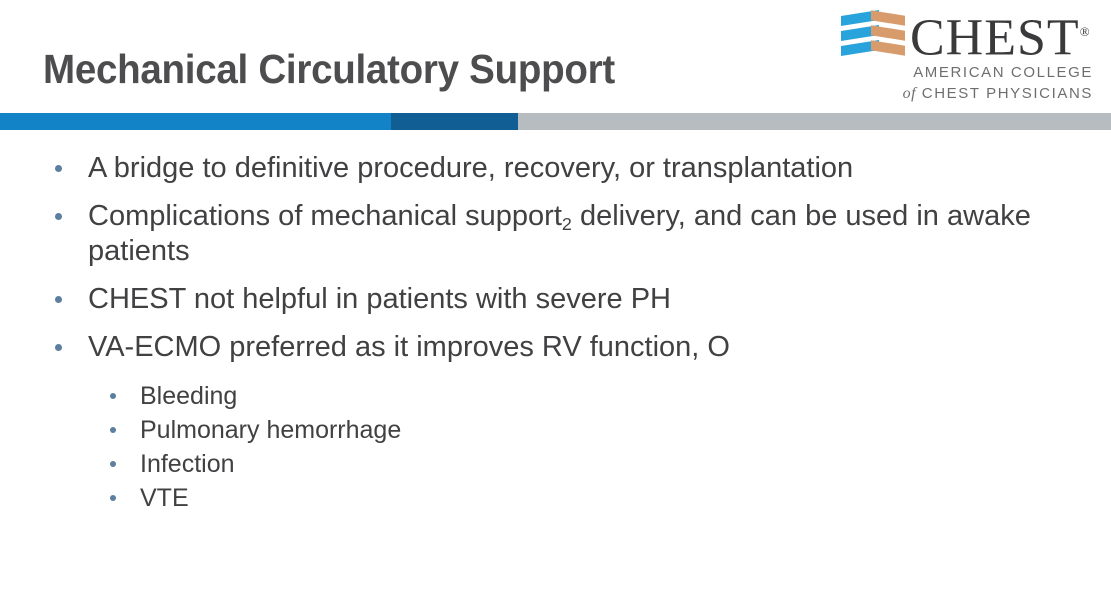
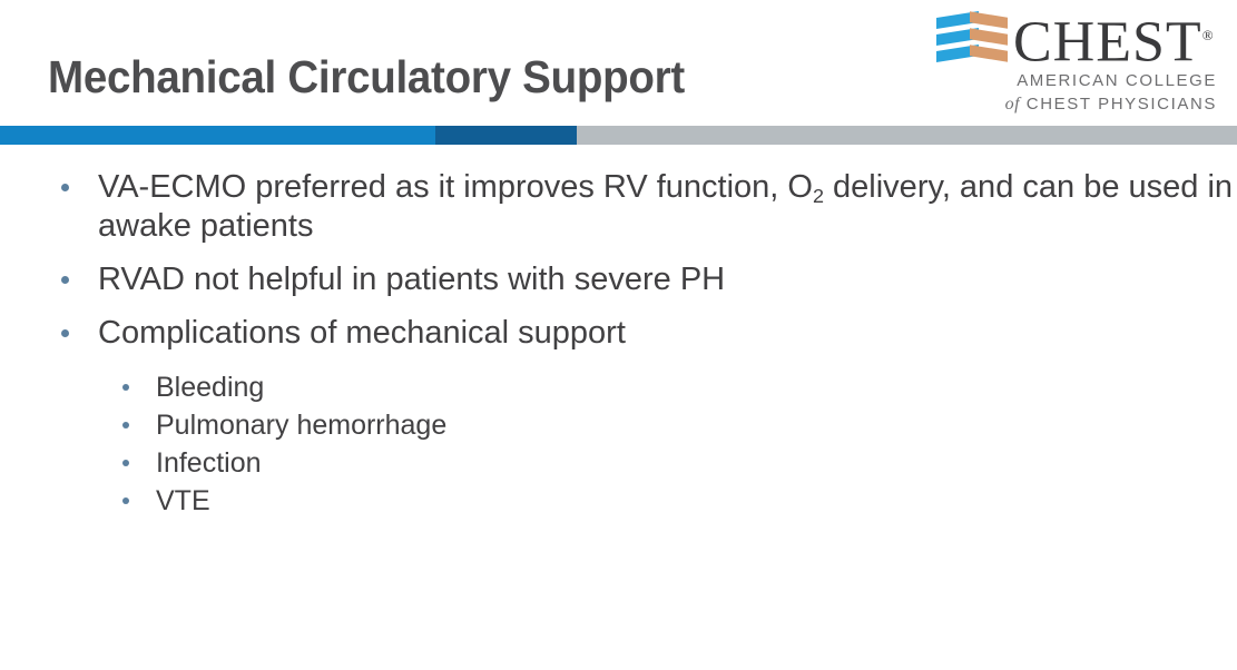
  Mechanical Circulatory Support
  CHEST®
  AMERICAN COLLEGE
  of CHEST PHYSICIANS
- A bridge to definitive procedure, recovery, or transplantation
- Complications of mechanical support2 delivery, and can be used in awake patients
+ VA-ECMO preferred as it improves RV function, O2 delivery, and can be used in awake patients
- CHEST not helpful in patients with severe PH
+ RVAD not helpful in patients with severe PH
- VA-ECMO preferred as it improves RV function, O
+ Complications of mechanical support
  Bleeding
  Pulmonary hemorrhage
  Infection
  VTE
